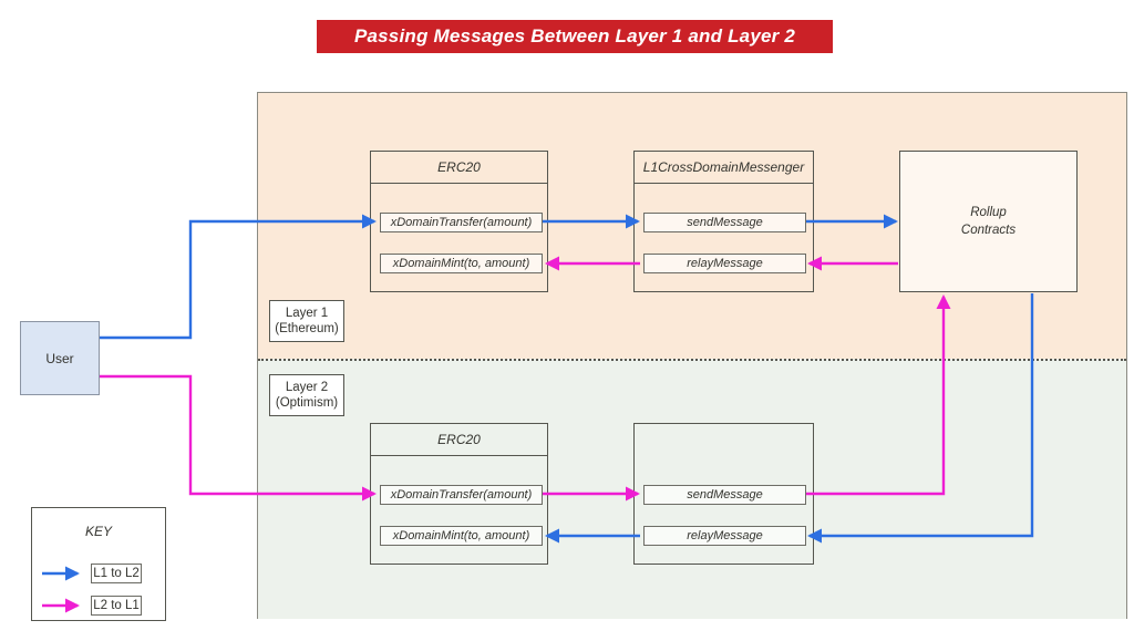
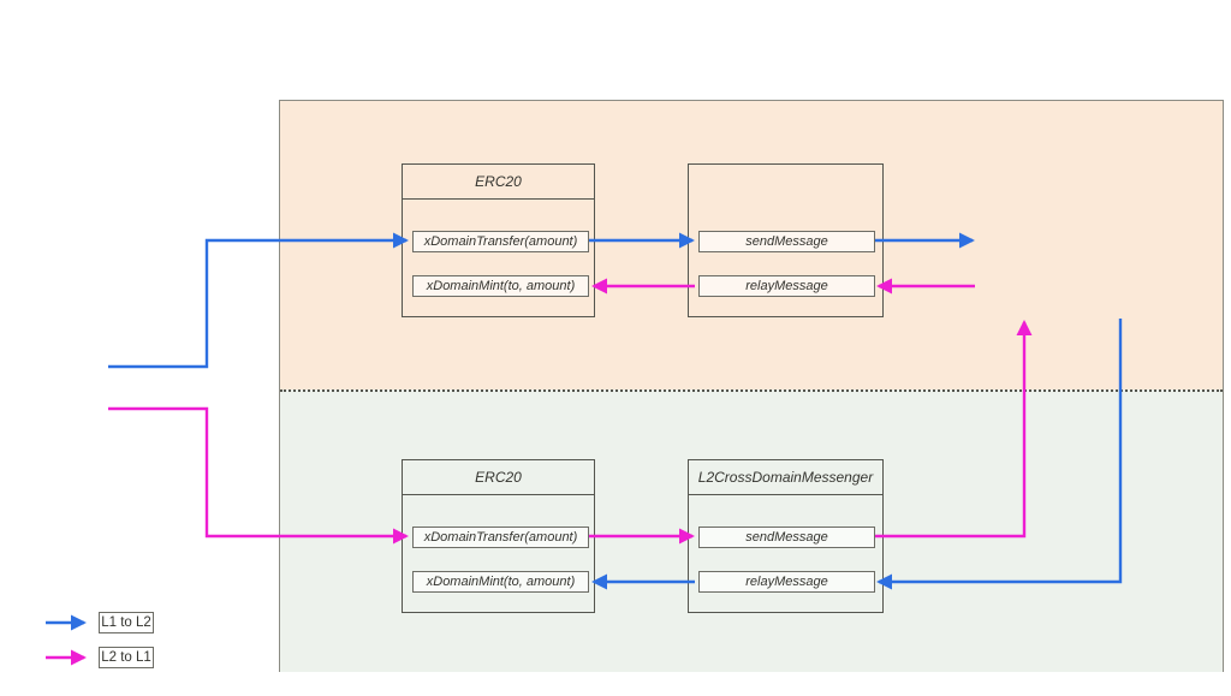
- Passing Messages Between Layer 1 and Layer 2
- User
- Layer 1
- (Ethereum)
- Layer 2
- (Optimism)
  ERC20
  xDomainTransfer(amount)
  xDomainMint(to, amount)
- L1CrossDomainMessenger
  sendMessage
  relayMessage
- Rollup
- Contracts
  ERC20
  xDomainTransfer(amount)
  xDomainMint(to, amount)
+ L2CrossDomainMessenger
  sendMessage
  relayMessage
- KEY
  L1 to L2
  L2 to L1
